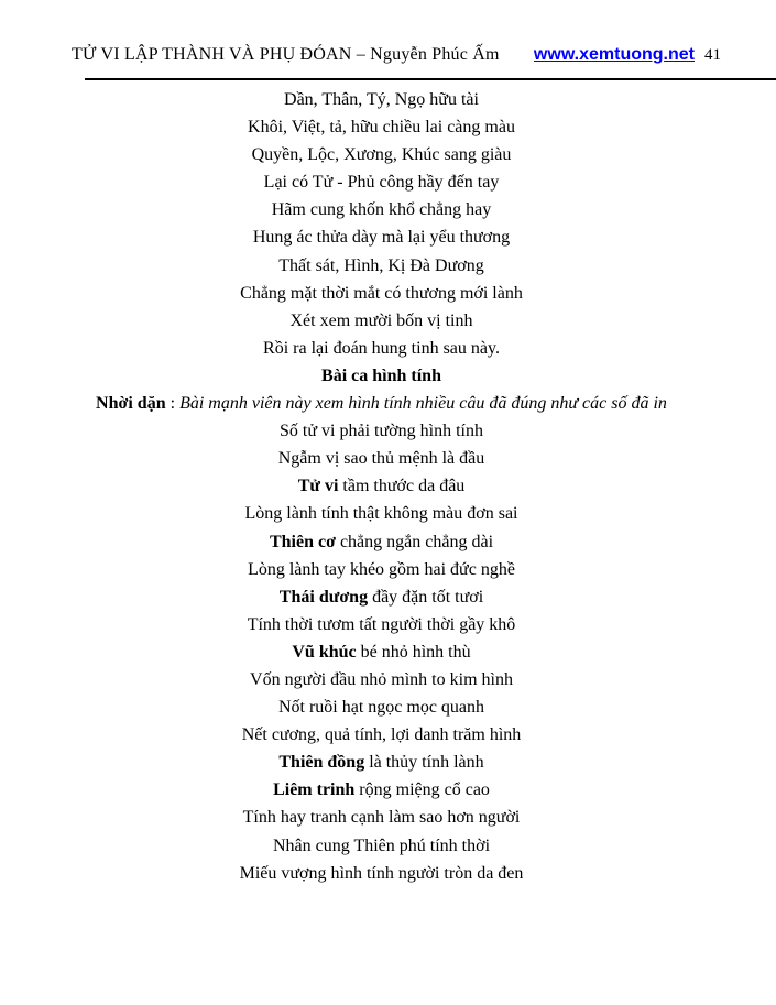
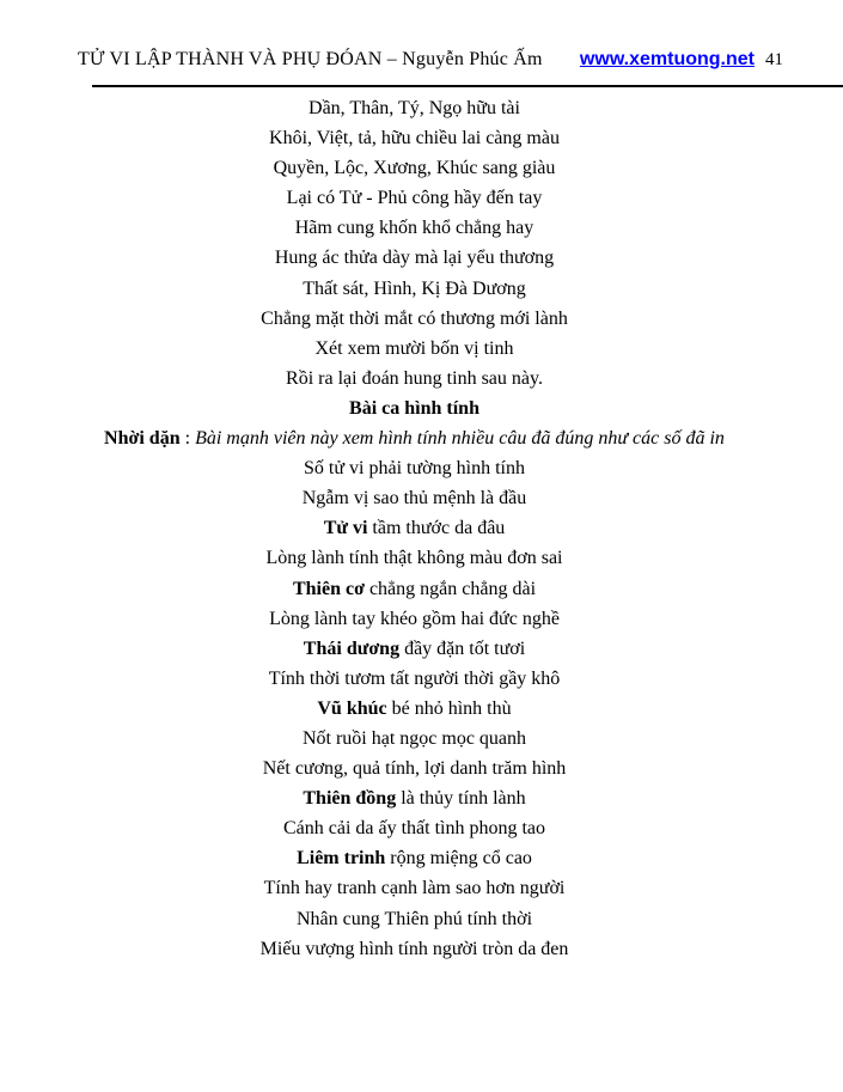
  TỬ VI LẬP THÀNH VÀ PHỤ ĐÓAN – Nguyễn Phúc Ấm
  www.xemtuong.net
  41
  Dần, Thân, Tý, Ngọ hữu tài
  Khôi, Việt, tả, hữu chiều lai càng màu
  Quyền, Lộc, Xương, Khúc sang giàu
  Lại có Tử - Phủ công hầy đến tay
  Hãm cung khốn khổ chẳng hay
  Hung ác thửa dày mà lại yểu thương
  Thất sát, Hình, Kị Đà Dương
  Chẳng mặt thời mắt có thương mới lành
  Xét xem mười bốn vị tinh
  Rồi ra lại đoán hung tinh sau này.
  Bài ca hình tính
  Nhời dặn : Bài mạnh viên này xem hình tính nhiều câu đã đúng như các số đã in
  Số tử vi phải tường hình tính
  Ngẫm vị sao thủ mệnh là đầu
  Tử vi tầm thước da đâu
  Lòng lành tính thật không màu đơn sai
  Thiên cơ chẳng ngắn chẳng dài
  Lòng lành tay khéo gồm hai đức nghề
  Thái dương đầy đặn tốt tươi
  Tính thời tươm tất người thời gầy khô
  Vũ khúc bé nhỏ hình thù
- Vốn người đầu nhỏ mình to kim hình
  Nốt ruồi hạt ngọc mọc quanh
  Nết cương, quả tính, lợi danh trăm hình
  Thiên đồng là thủy tính lành
+ Cánh cải da ấy thất tình phong tao
  Liêm trinh rộng miệng cổ cao
  Tính hay tranh cạnh làm sao hơn người
  Nhân cung Thiên phú tính thời
  Miếu vượng hình tính người tròn da đen
